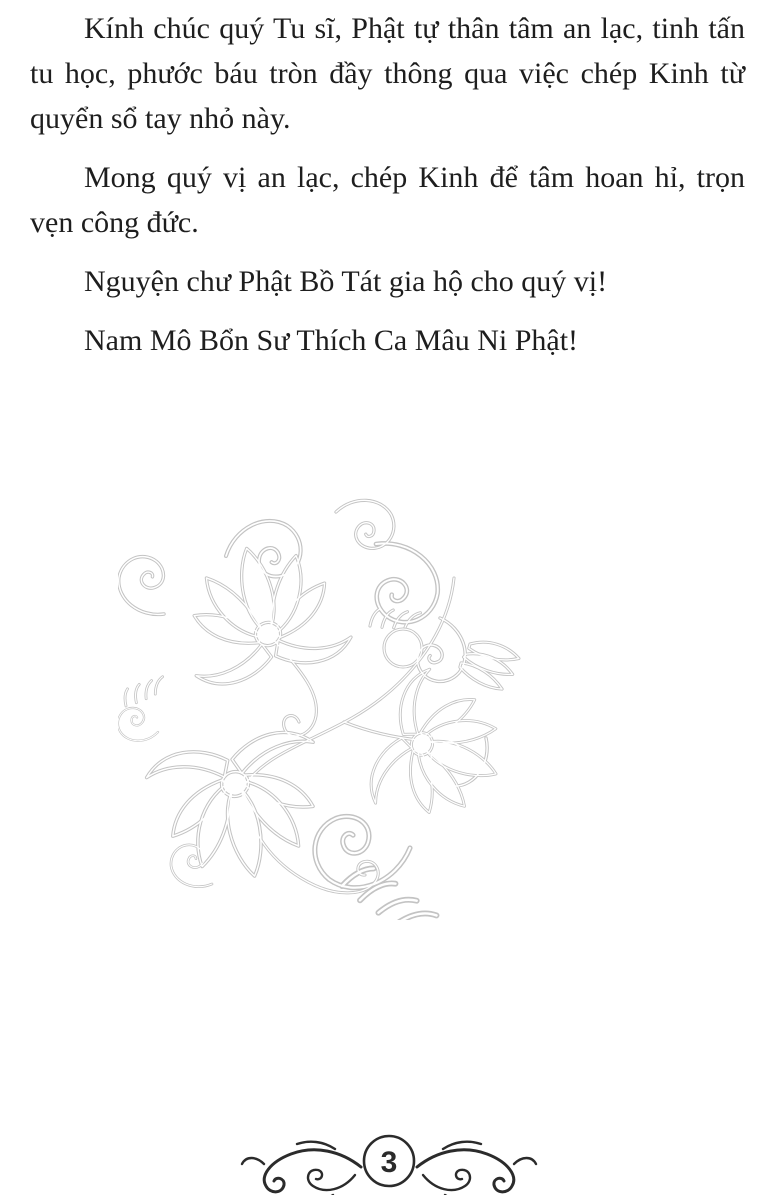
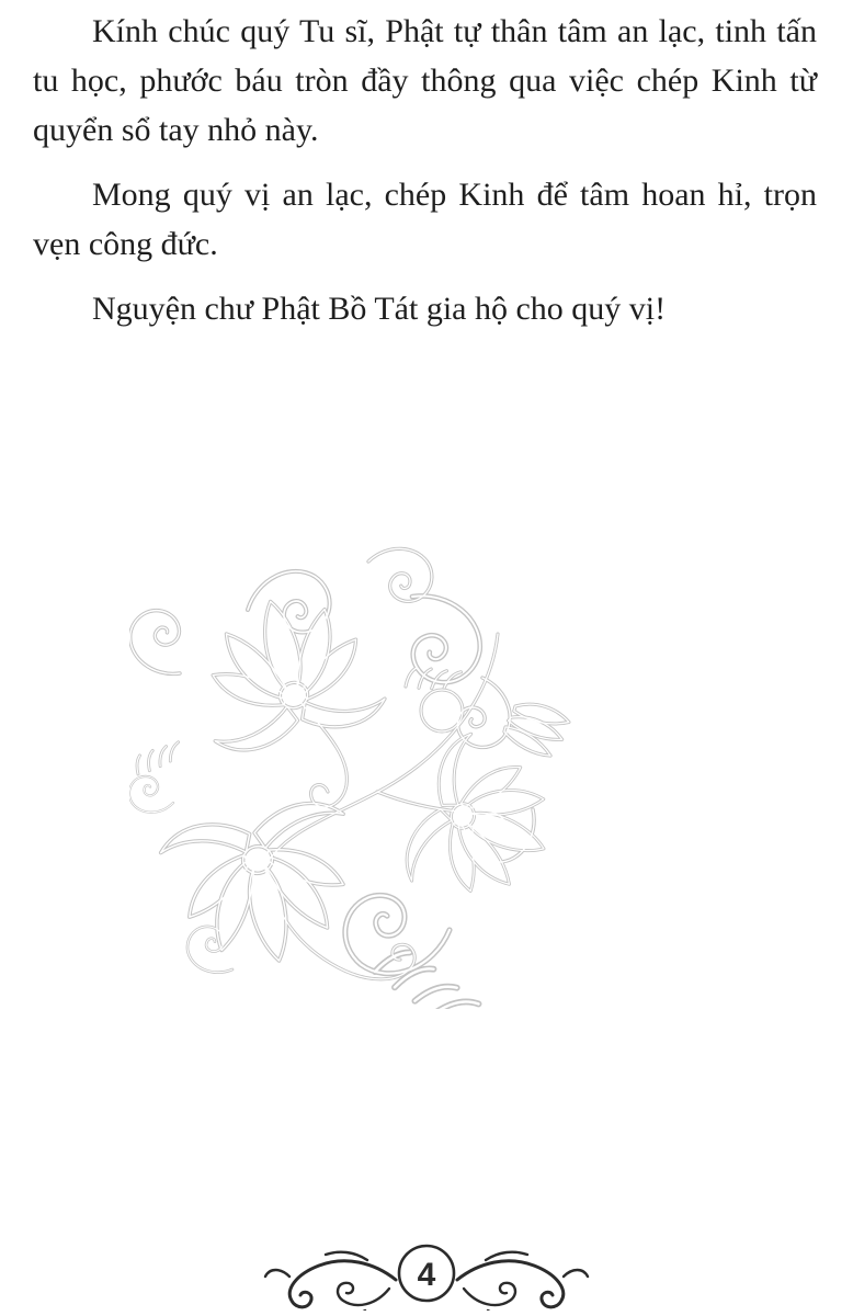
  Kính chúc quý Tu sĩ, Phật tự thân tâm an lạc, tinh tấn tu học, phước báu tròn đầy thông qua việc chép Kinh từ quyển sổ tay nhỏ này.
  Mong quý vị an lạc, chép Kinh để tâm hoan hỉ, trọn vẹn công đức.
  Nguyện chư Phật Bồ Tát gia hộ cho quý vị!
- Nam Mô Bổn Sư Thích Ca Mâu Ni Phật!
- 3
+ 4
